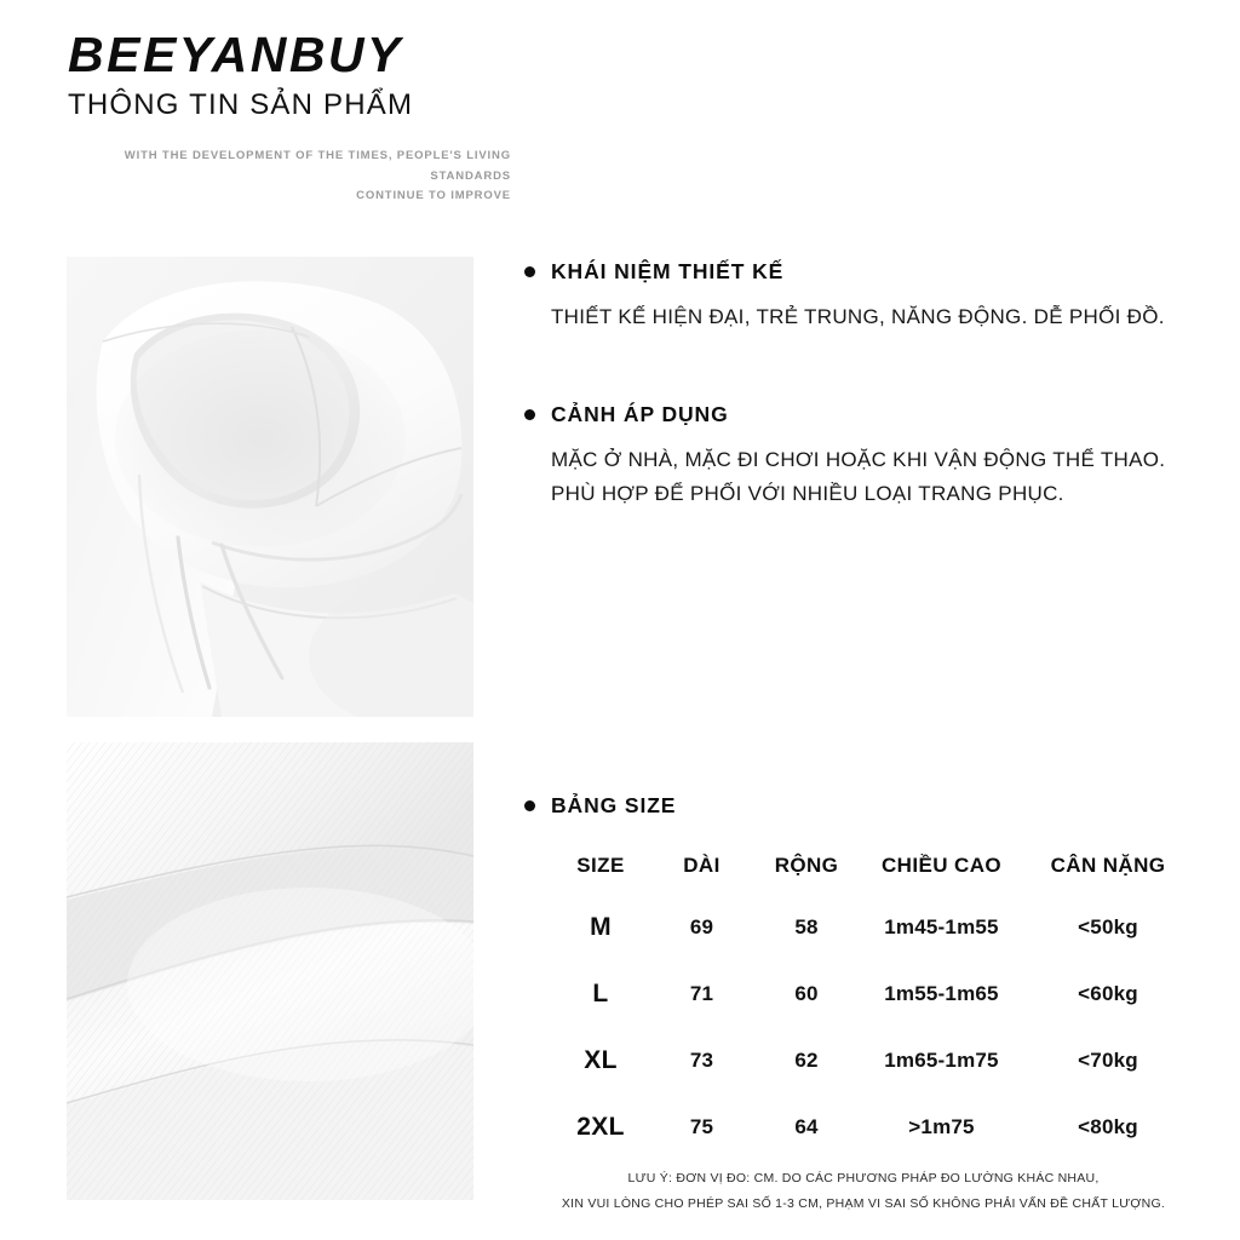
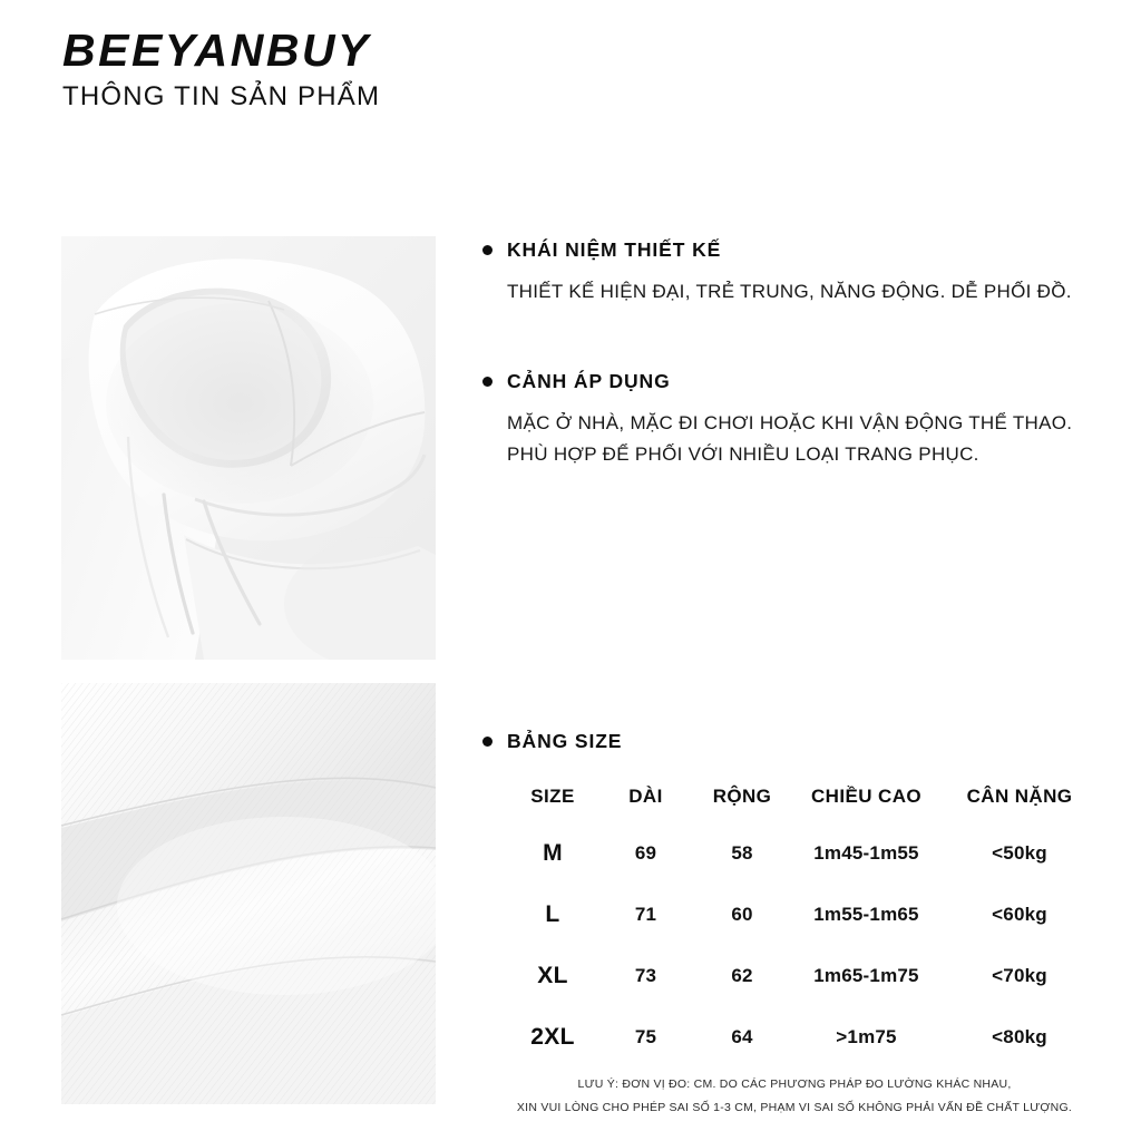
  BEEYANBUY
  THÔNG TIN SẢN PHẨM
- WITH THE DEVELOPMENT OF THE TIMES, PEOPLE'S LIVING STANDARDS
- CONTINUE TO IMPROVE
  KHÁI NIỆM THIẾT KẾ
  THIẾT KẾ HIỆN ĐẠI, TRẺ TRUNG, NĂNG ĐỘNG. DỄ PHỐI ĐỒ.
  CẢNH ÁP DỤNG
  MẶC Ở NHÀ, MẶC ĐI CHƠI HOẶC KHI VẬN ĐỘNG THỂ THAO.
  PHÙ HỢP ĐỂ PHỐI VỚI NHIỀU LOẠI TRANG PHỤC.
  BẢNG SIZE
  SIZE	DÀI	RỘNG	CHIỀU CAO	CÂN NẶNG
  M	69	58	1m45-1m55	<50kg
  L	71	60	1m55-1m65	<60kg
  XL	73	62	1m65-1m75	<70kg
  2XL	75	64	>1m75	<80kg
  LƯU Ý: ĐƠN VỊ ĐO: CM. DO CÁC PHƯƠNG PHÁP ĐO LƯỜNG KHÁC NHAU,
  XIN VUI LÒNG CHO PHÉP SAI SỐ 1-3 CM, PHẠM VI SAI SỐ KHÔNG PHẢI VẤN ĐỀ CHẤT LƯỢNG.
